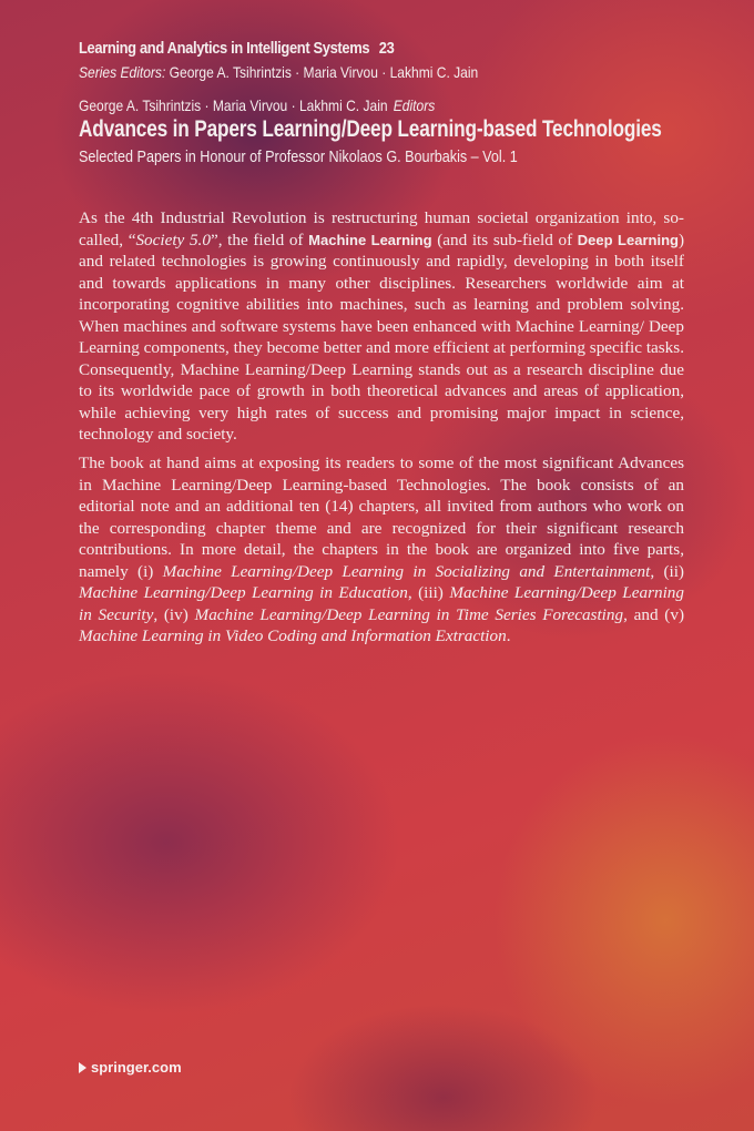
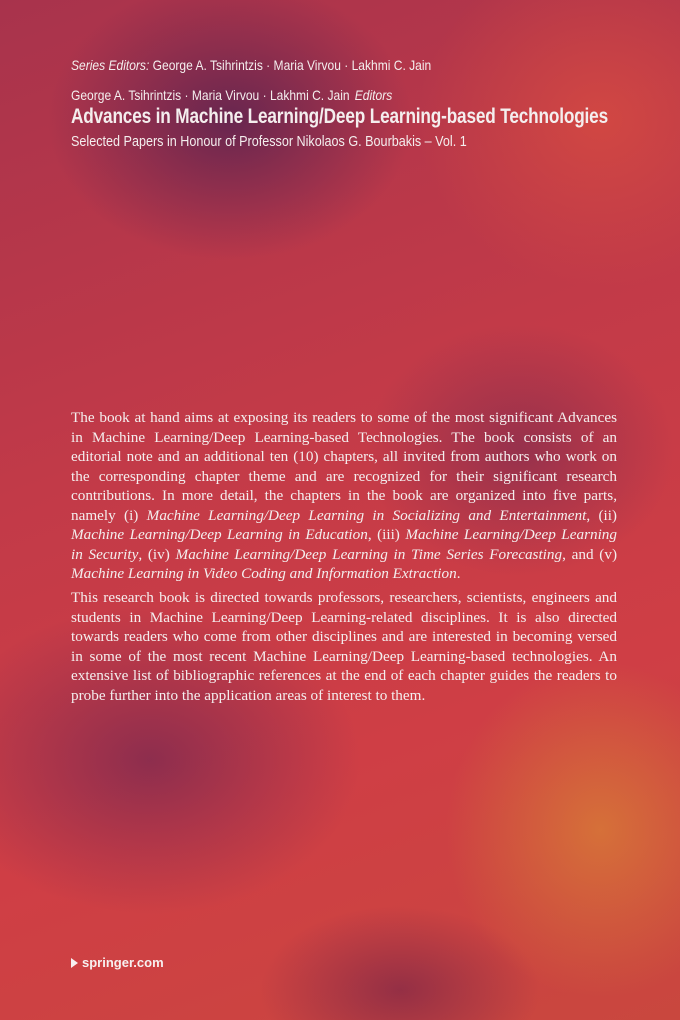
- Learning and Analytics in Intelligent Systems 23
  Series Editors: George A. Tsihrintzis · Maria Virvou · Lakhmi C. Jain
  George A. Tsihrintzis · Maria Virvou · Lakhmi C. Jain Editors
- Advances in Papers Learning/Deep Learning-based Technologies
+ Advances in Machine Learning/Deep Learning-based Technologies
  Selected Papers in Honour of Professor Nikolaos G. Bourbakis – Vol. 1
- As the 4th Industrial Revolution is restructuring human societal organization into, so-called, “Society 5.0”, the field of Machine Learning (and its sub-field of Deep Learning) and related technologies is growing continuously and rapidly, developing in both itself and towards applications in many other disciplines. Researchers worldwide aim at incorporating cognitive abilities into machines, such as learning and problem solving. When machines and software systems have been enhanced with Machine Learning/ Deep Learning components, they become better and more efficient at performing specific tasks. Consequently, Machine Learning/Deep Learning stands out as a research discipline due to its worldwide pace of growth in both theoretical advances and areas of application, while achieving very high rates of success and promising major impact in science, technology and society.
- The book at hand aims at exposing its readers to some of the most significant Advances in Machine Learning/Deep Learning-based Technologies. The book consists of an editorial note and an additional ten (14) chapters, all invited from authors who work on the corresponding chapter theme and are recognized for their significant research contributions. In more detail, the chapters in the book are organized into five parts, namely (i) Machine Learning/Deep Learning in Socializing and Entertainment, (ii) Machine Learning/Deep Learning in Education, (iii) Machine Learning/Deep Learning in Security, (iv) Machine Learning/Deep Learning in Time Series Forecasting, and (v) Machine Learning in Video Coding and Information Extraction.
+ The book at hand aims at exposing its readers to some of the most significant Advances in Machine Learning/Deep Learning-based Technologies. The book consists of an editorial note and an additional ten (10) chapters, all invited from authors who work on the corresponding chapter theme and are recognized for their significant research contributions. In more detail, the chapters in the book are organized into five parts, namely (i) Machine Learning/Deep Learning in Socializing and Entertainment, (ii) Machine Learning/Deep Learning in Education, (iii) Machine Learning/Deep Learning in Security, (iv) Machine Learning/Deep Learning in Time Series Forecasting, and (v) Machine Learning in Video Coding and Information Extraction.
+ This research book is directed towards professors, researchers, scientists, engineers and students in Machine Learning/Deep Learning-related disciplines. It is also directed towards readers who come from other disciplines and are interested in becoming versed in some of the most recent Machine Learning/Deep Learning-based technologies. An extensive list of bibliographic references at the end of each chapter guides the readers to probe further into the application areas of interest to them.
  springer.com
